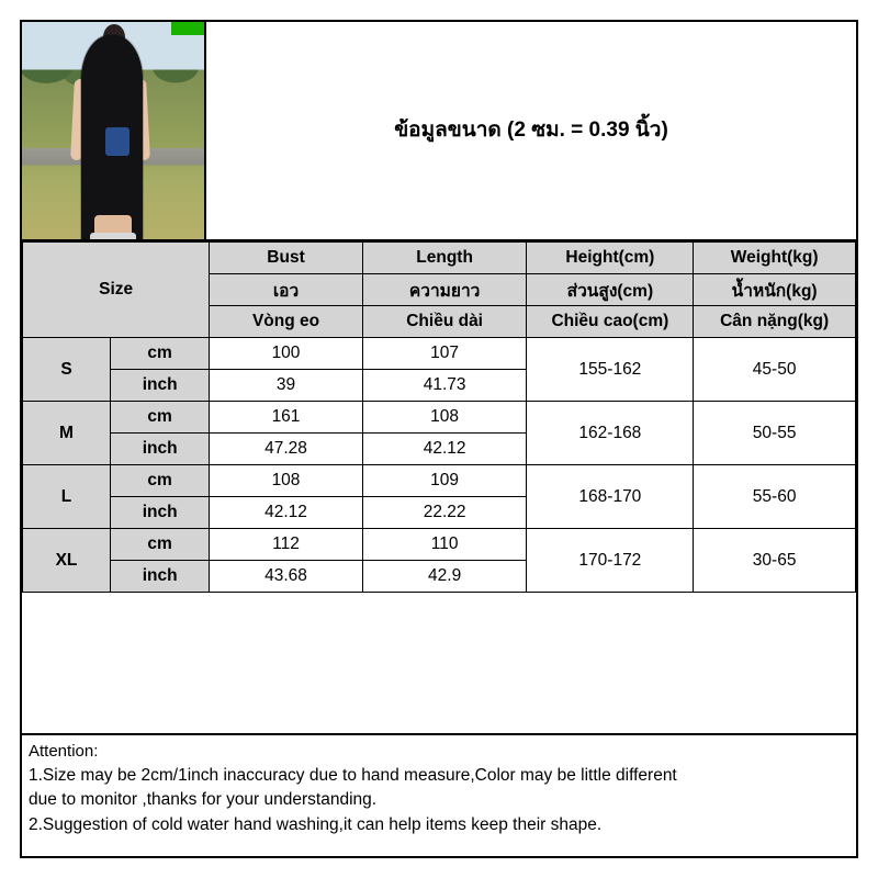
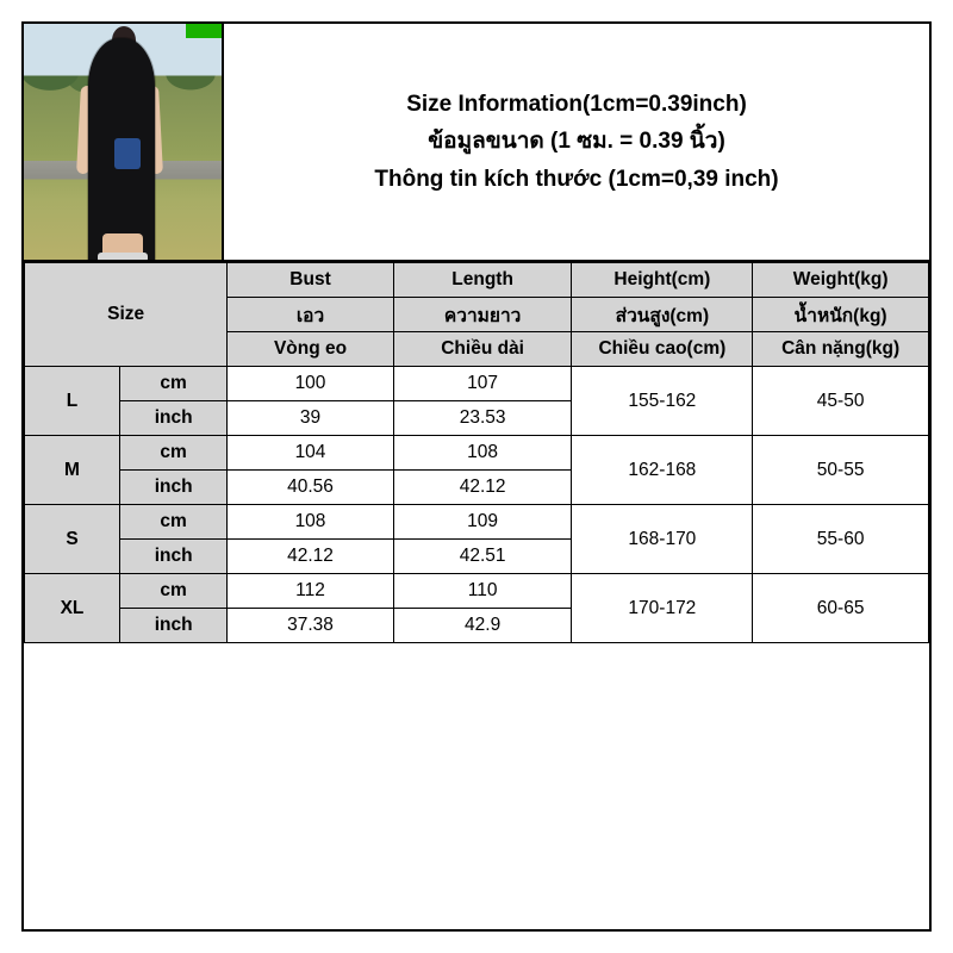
+ Size Information(1cm=0.39inch)
- ข้อมูลขนาด (2 ซม. = 0.39 นิ้ว)
+ ข้อมูลขนาด (1 ซม. = 0.39 นิ้ว)
+ Thông tin kích thước (1cm=0,39 inch)
  Size	Bust	Length	Height(cm)	Weight(kg)
  เอว	ความยาว	ส่วนสูง(cm)	น้ำหนัก(kg)
  Vòng eo	Chiều dài	Chiều cao(cm)	Cân nặng(kg)
- S	cm	100	107	155-162	45-50
+ L	cm	100	107	155-162	45-50
- inch	39	41.73
+ inch	39	23.53
- M	cm	161	108	162-168	50-55
+ M	cm	104	108	162-168	50-55
- inch	47.28	42.12
+ inch	40.56	42.12
- L	cm	108	109	168-170	55-60
+ S	cm	108	109	168-170	55-60
- inch	42.12	22.22
+ inch	42.12	42.51
- XL	cm	112	110	170-172	30-65
+ XL	cm	112	110	170-172	60-65
- inch	43.68	42.9
+ inch	37.38	42.9
- Attention:
- 1.Size may be 2cm/1inch inaccuracy due to hand measure,Color may be little different
- due to monitor ,thanks for your understanding.
- 2.Suggestion of cold water hand washing,it can help items keep their shape.
